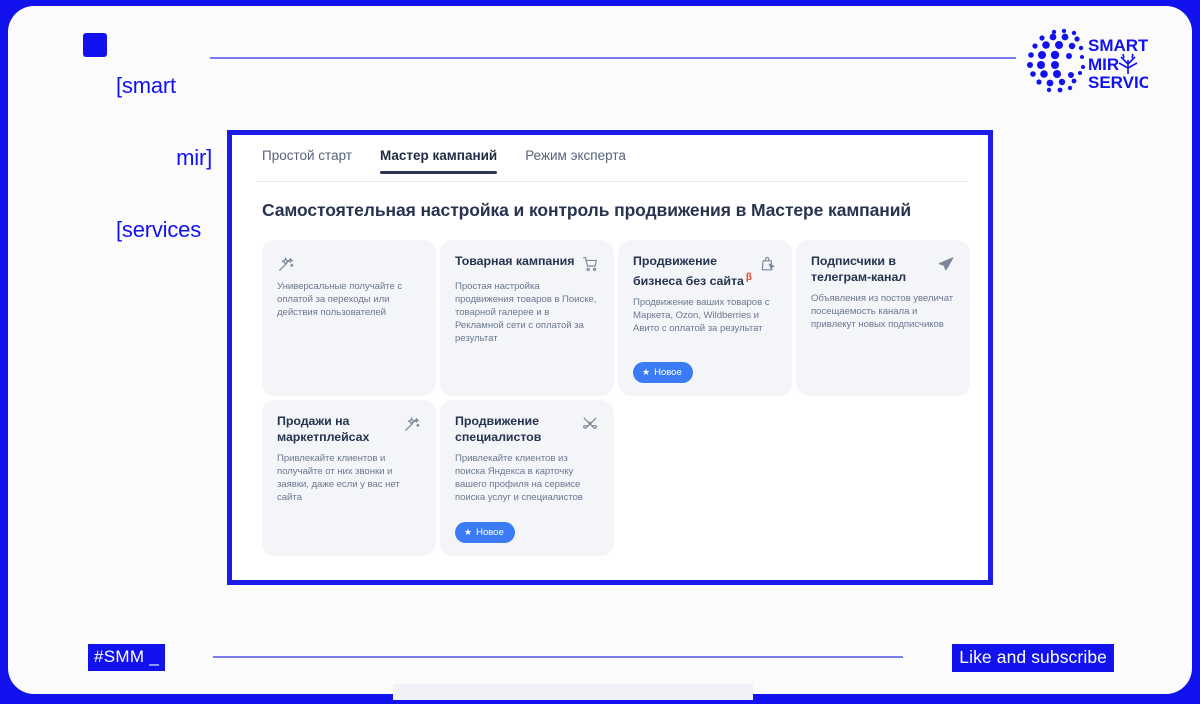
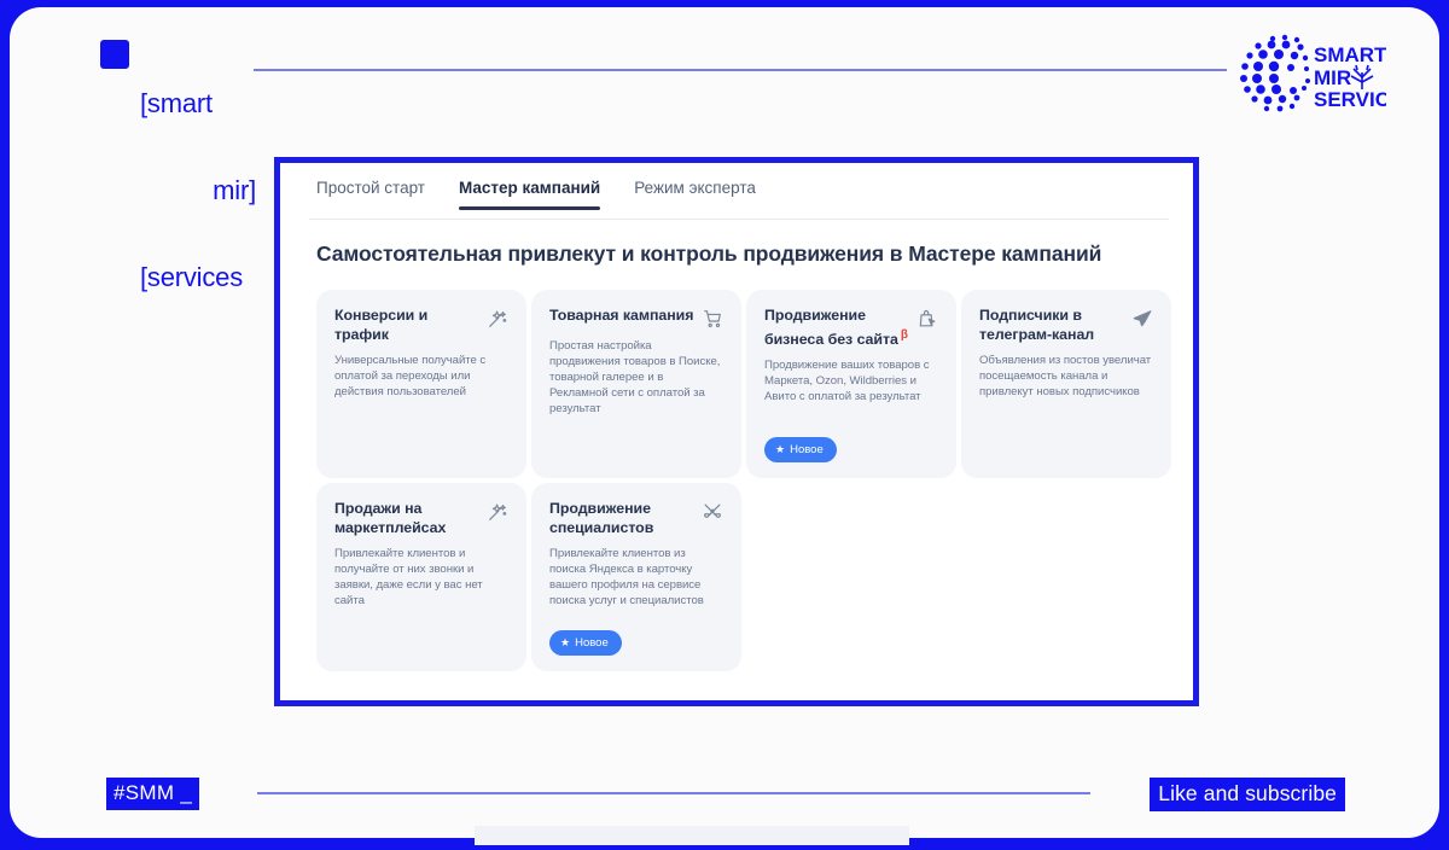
  [smart
  mir]
  [services
  SMART
  MIR
  SERVIC
  Простой старт
  Мастер кампаний
  Режим эксперта
- Самостоятельная настройка и контроль продвижения в Мастере кампаний
+ Самостоятельная привлекут и контроль продвижения в Мастере кампаний
+ Конверсии и трафик
  Универсальные получайте с оплатой за переходы или действия пользователей
  Товарная кампания
  Простая настройка продвижения товаров в Поиске, товарной галерее и в Рекламной сети с оплатой за результат
  Продвижение бизнеса без сайта β
  Продвижение ваших товаров с Маркета, Ozon, Wildberries и Авито с оплатой за результат
  ★
  Новое
  Подписчики в телеграм-канал
  Объявления из постов увеличат посещаемость канала и привлекут новых подписчиков
  Продажи на маркетплейсах
  Привлекайте клиентов и получайте от них звонки и заявки, даже если у вас нет сайта
  Продвижение специалистов
  Привлекайте клиентов из поиска Яндекса в карточку вашего профиля на сервисе поиска услуг и специалистов
  ★
  Новое
  #SMM _
  Like and subscribe
